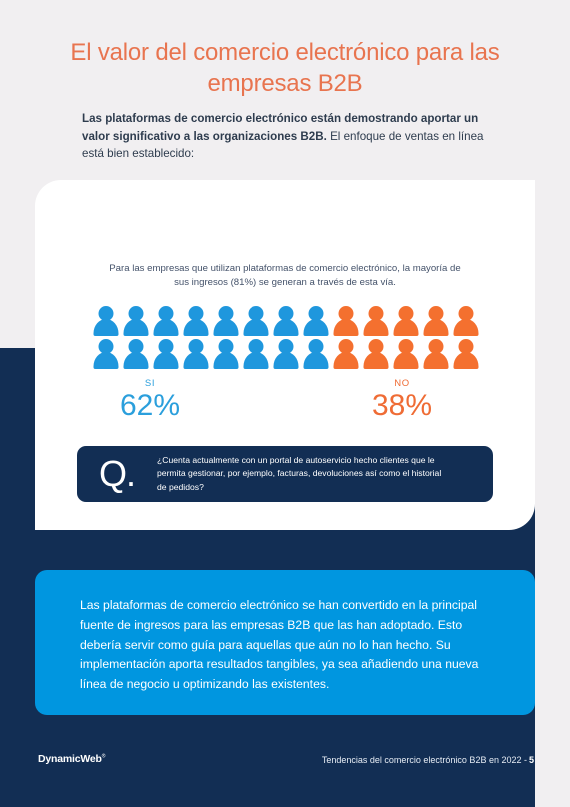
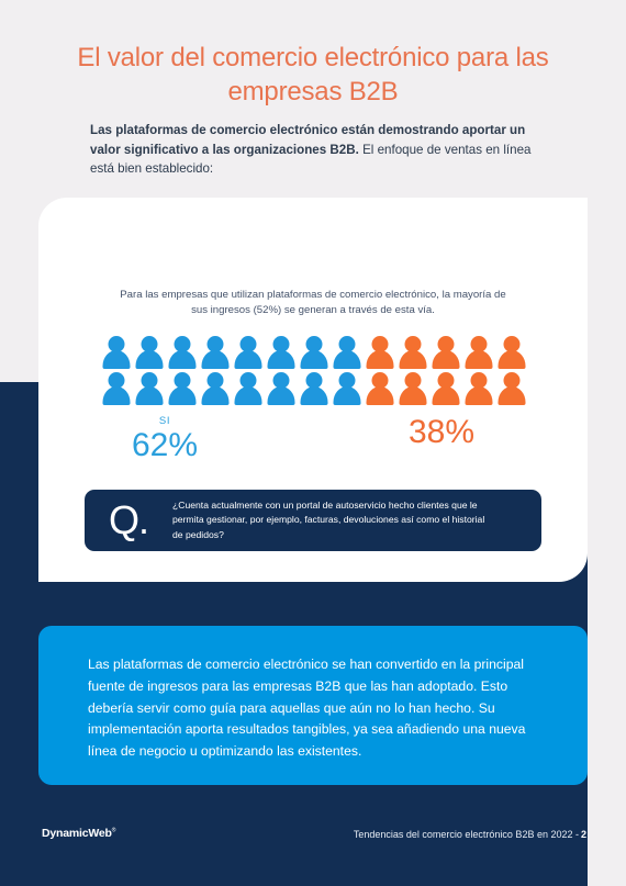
  El valor del comercio electrónico para las empresas B2B
  Las plataformas de comercio electrónico están demostrando aportar un valor significativo a las organizaciones B2B. El enfoque de ventas en línea está bien establecido:
- Para las empresas que utilizan plataformas de comercio electrónico, la mayoría de sus ingresos (81%) se generan a través de esta vía.
+ Para las empresas que utilizan plataformas de comercio electrónico, la mayoría de sus ingresos (52%) se generan a través de esta vía.
  SI
  62%
- NO
  38%
  Q.
  ¿Cuenta actualmente con un portal de autoservicio hecho clientes que le permita gestionar, por ejemplo, facturas, devoluciones así como el historial de pedidos?
  Las plataformas de comercio electrónico se han convertido en la principal fuente de ingresos para las empresas B2B que las han adoptado. Esto debería servir como guía para aquellas que aún no lo han hecho. Su implementación aporta resultados tangibles, ya sea añadiendo una nueva línea de negocio u optimizando las existentes.
  DynamicWeb
- Tendencias del comercio electrónico B2B en 2022 - 5
+ Tendencias del comercio electrónico B2B en 2022 - 2
